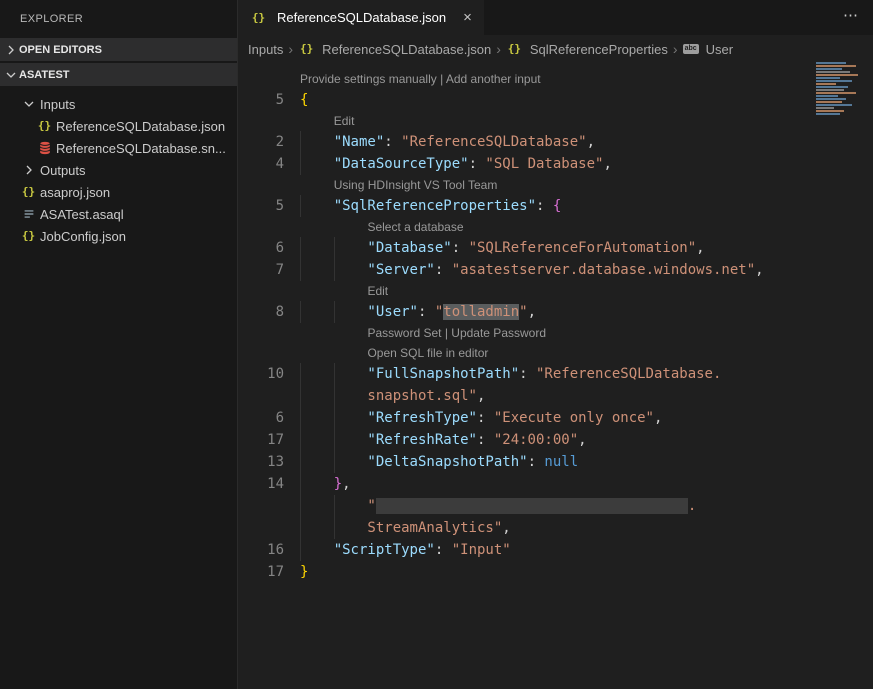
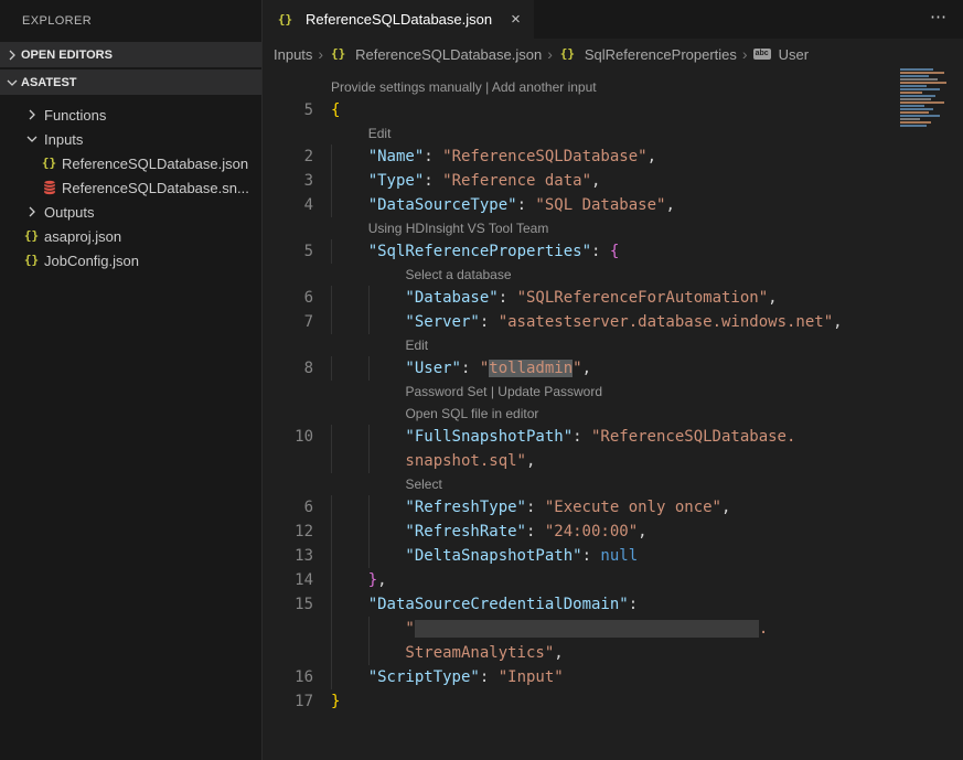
  EXPLORER
  OPEN EDITORS
  ASATEST
+ Functions
  Inputs
  {}
  ReferenceSQLDatabase.json
  ReferenceSQLDatabase.sn...
  Outputs
  {}
  asaproj.json
- ASATest.asaql
  {}
  JobConfig.json
  {}
  ReferenceSQLDatabase.json
  ×
  ⋯
  Inputs
  ›
  {}
  ReferenceSQLDatabase.json
  ›
  {}
  SqlReferenceProperties
  ›
  User
  Provide settings manually | Add another input
  5 {
  Edit
  2 "Name": "ReferenceSQLDatabase",
+ 3 "Type": "Reference data",
  4 "DataSourceType": "SQL Database",
  Using HDInsight VS Tool Team
  5 "SqlReferenceProperties": {
  Select a database
  6 "Database": "SQLReferenceForAutomation",
  7 "Server": "asatestserver.database.windows.net",
  Edit
  8 "User": "tolladmin",
  Password Set | Update Password
  Open SQL file in editor
  10 "FullSnapshotPath": "ReferenceSQLDatabase.
  snapshot.sql",
+ Select
  6 "RefreshType": "Execute only once",
- 17 "RefreshRate": "24:00:00",
+ 12 "RefreshRate": "24:00:00",
  13 "DeltaSnapshotPath": null
  14 },
+ 15 "DataSourceCredentialDomain":
  " .
  StreamAnalytics",
  16 "ScriptType": "Input"
  17 }
